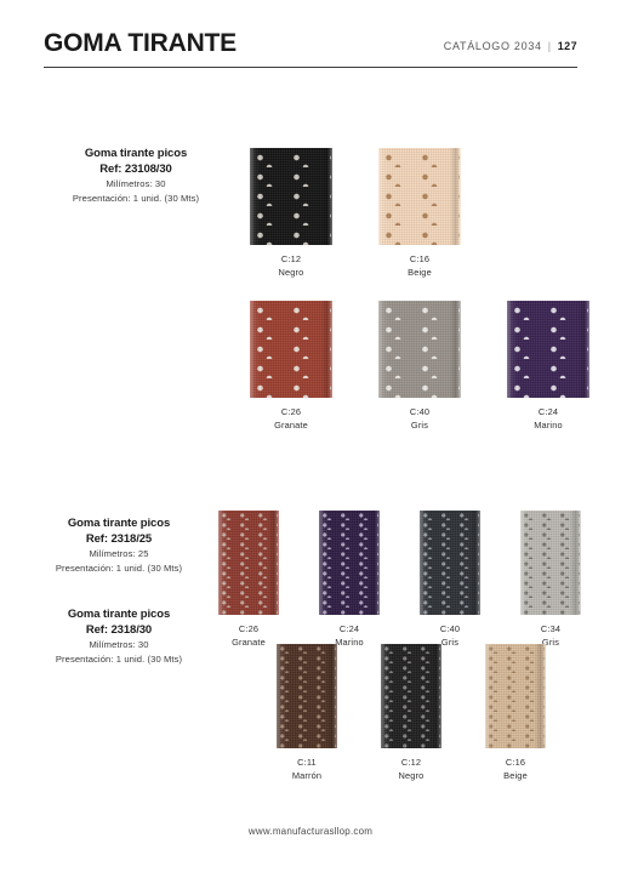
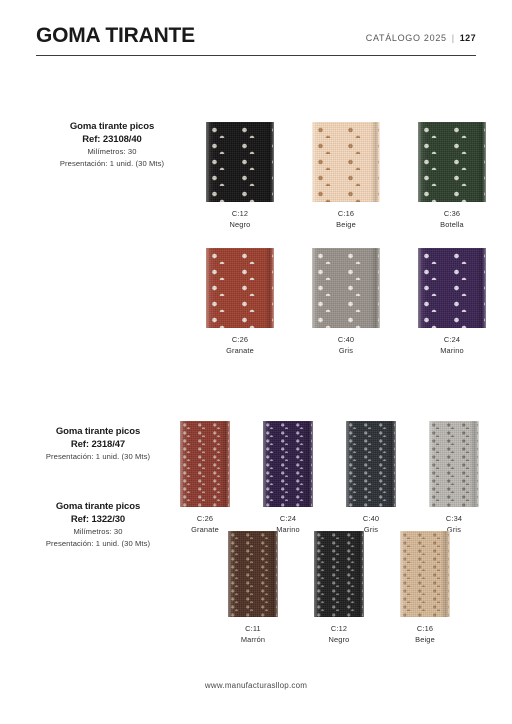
  GOMA TIRANTE
- CATÁLOGO 2034 | 127
+ CATÁLOGO 2025 | 127
  Goma tirante picos
- Ref: 23108/30
+ Ref: 23108/40
  Milímetros: 30
  Presentación: 1 unid. (30 Mts)
  Goma tirante picos
- Ref: 2318/25
+ Ref: 2318/47
- Milímetros: 25
  Presentación: 1 unid. (30 Mts)
  Goma tirante picos
- Ref: 2318/30
+ Ref: 1322/30
  Milímetros: 30
  Presentación: 1 unid. (30 Mts)
  C:12
  Negro
  C:16
  Beige
+ C:36
+ Botella
  C:26
  Granate
  C:40
  Gris
  C:24
  Marino
  C:26
  Granate
  C:24
  Marino
  C:40
  Gris
  C:34
  Gris
  C:11
  Marrón
  C:12
  Negro
  C:16
  Beige
  www.manufacturasllop.com
